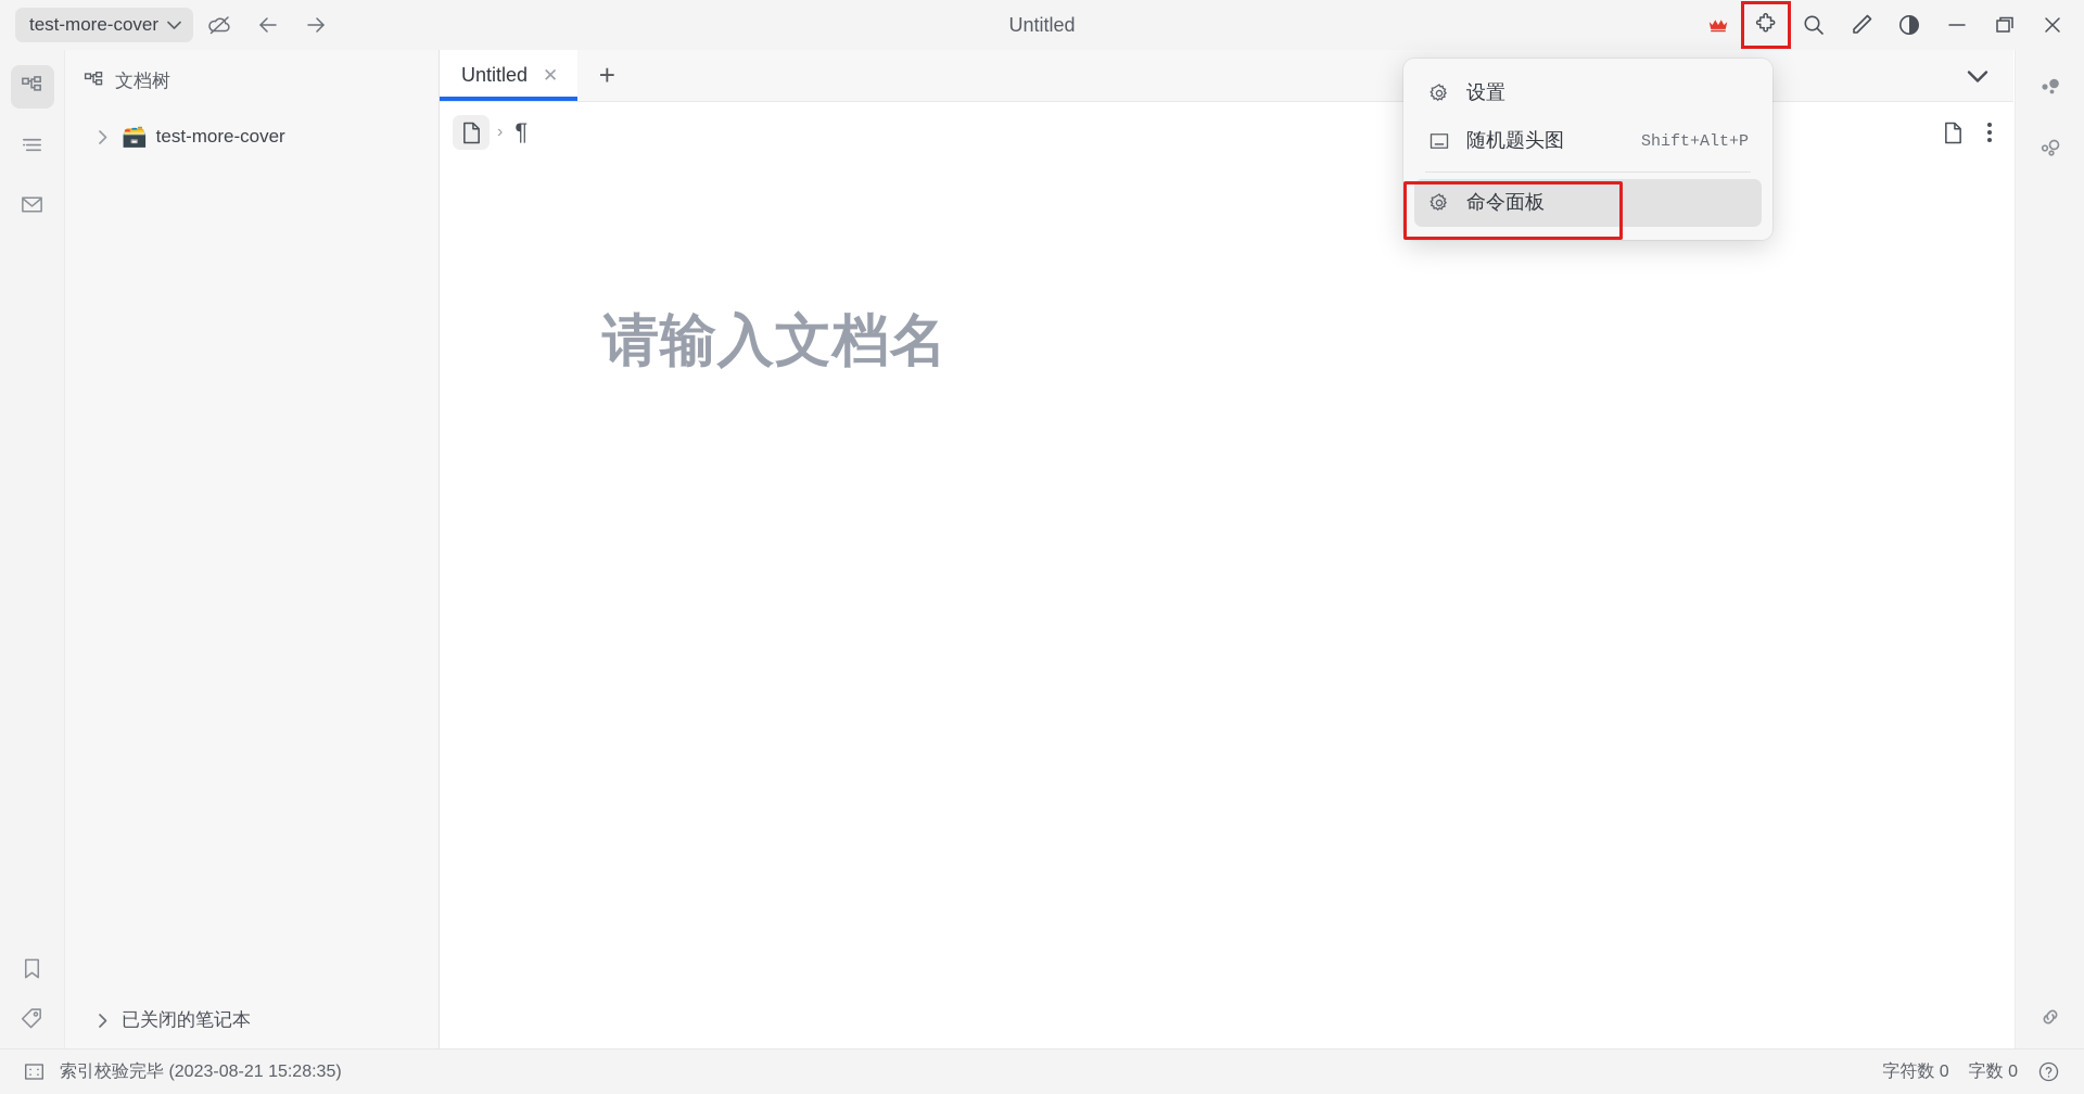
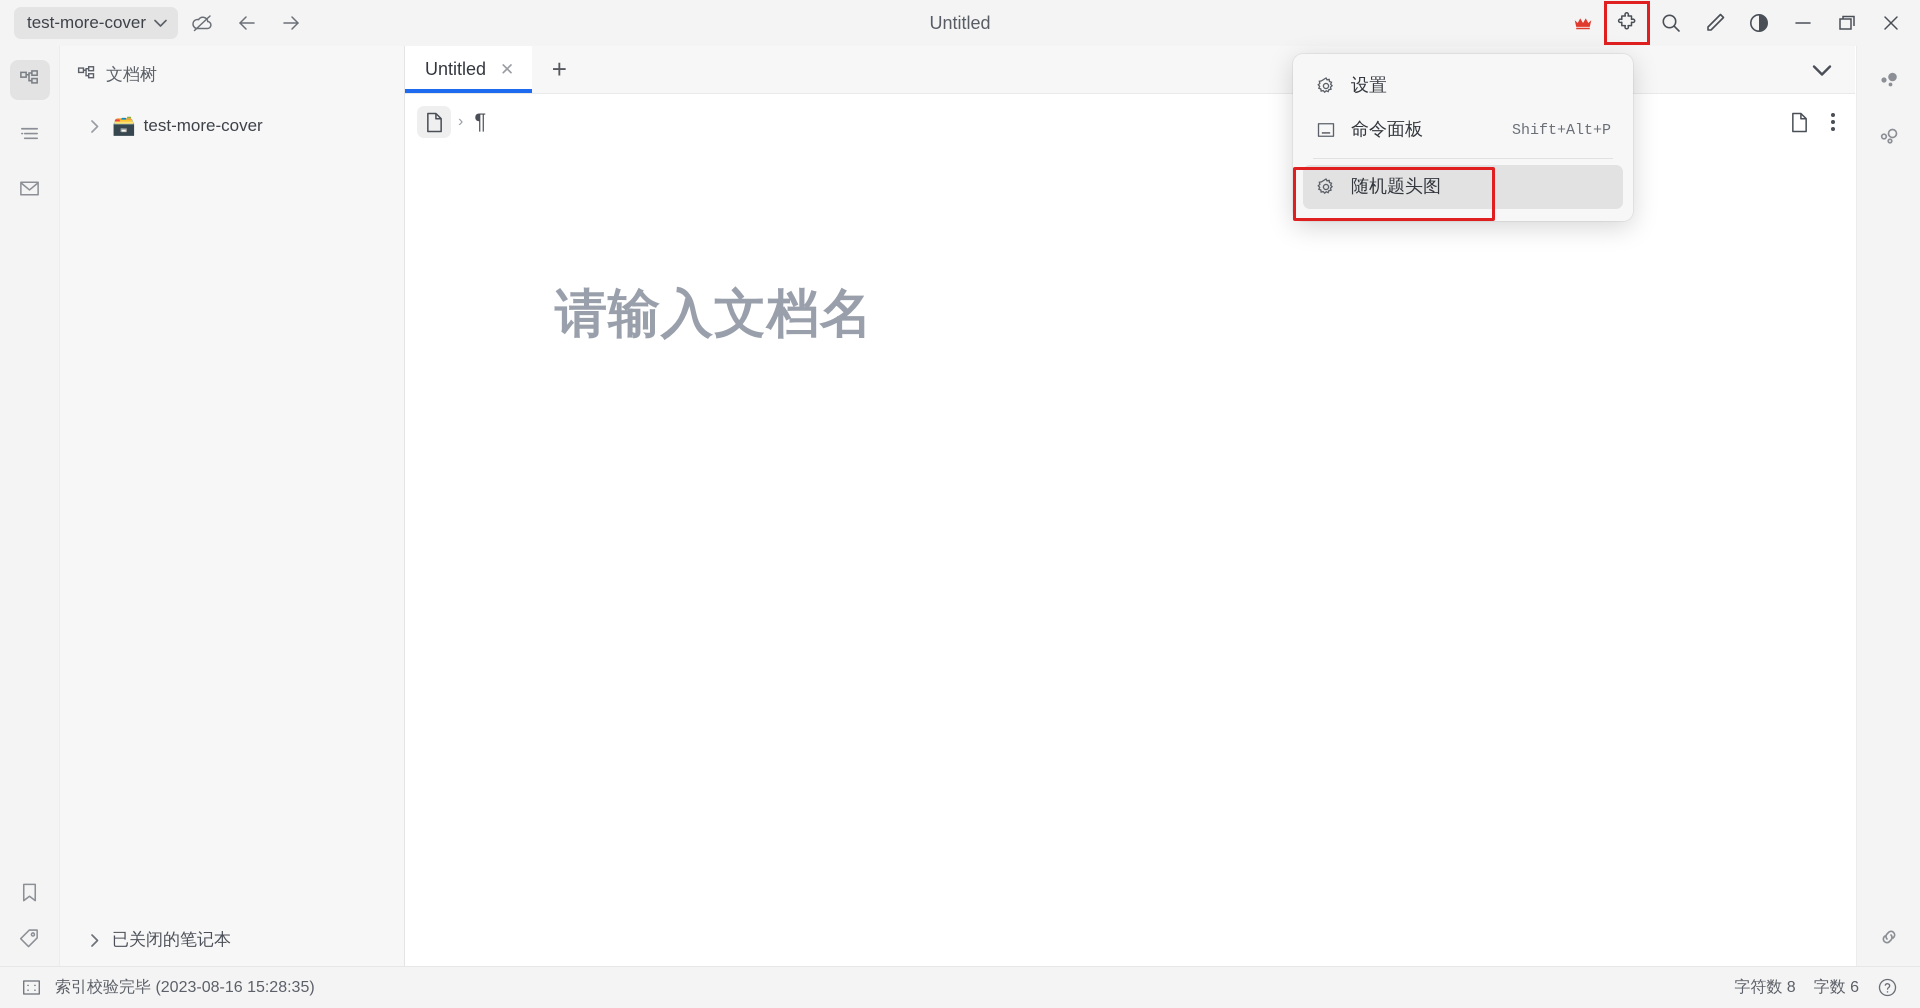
  test-more-cover
  Untitled
  文档树
  🗃️
  test-more-cover
  已关闭的笔记本
  Untitled
  ✕
  +
  ›
  ¶
  请输入文档名
- 索引校验完毕 (2023-08-21 15:28:35)
+ 索引校验完毕 (2023-08-16 15:28:35)
- 字符数 0
+ 字符数 8
- 字数 0
+ 字数 6
  设置
- 随机题头图
+ 命令面板
  Shift+Alt+P
- 命令面板
+ 随机题头图
